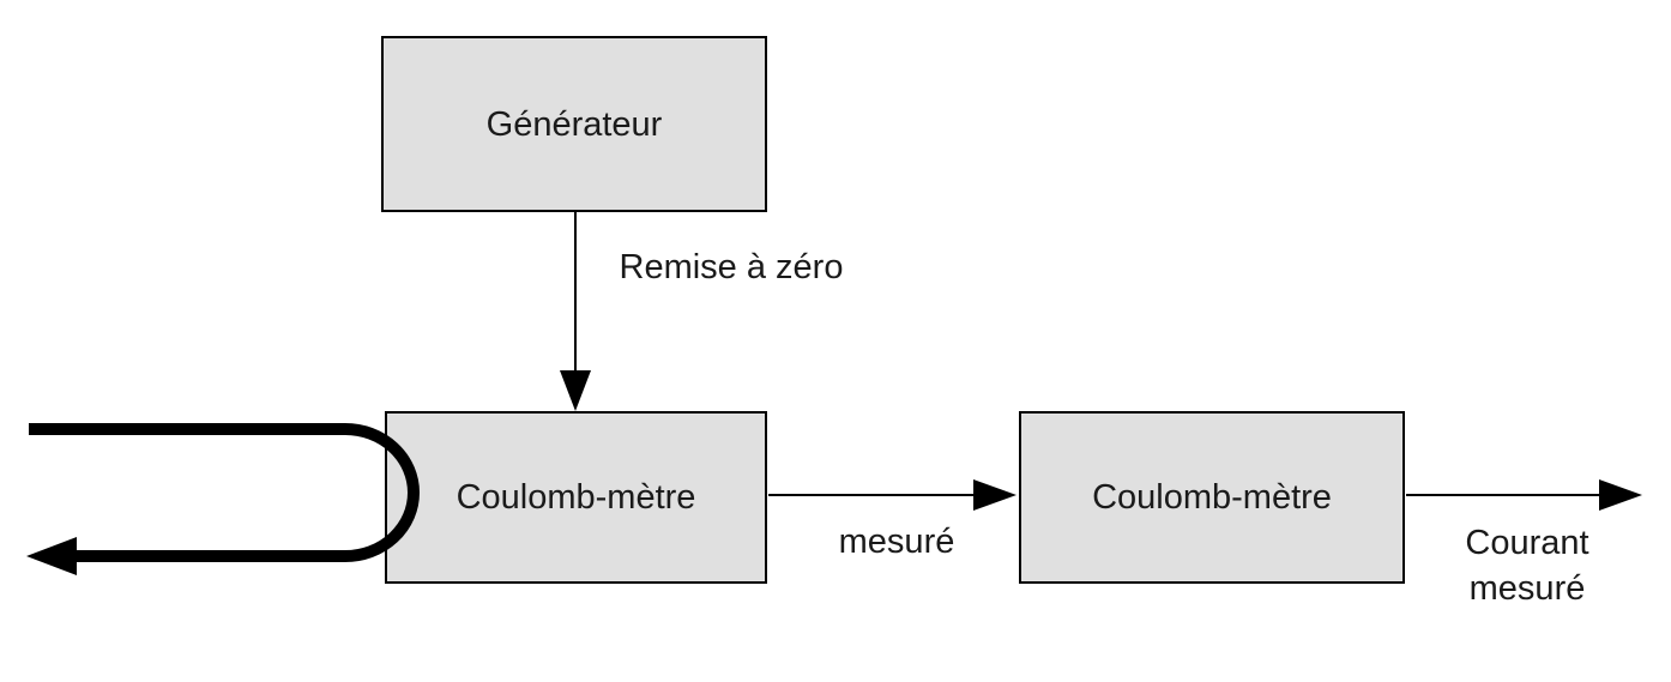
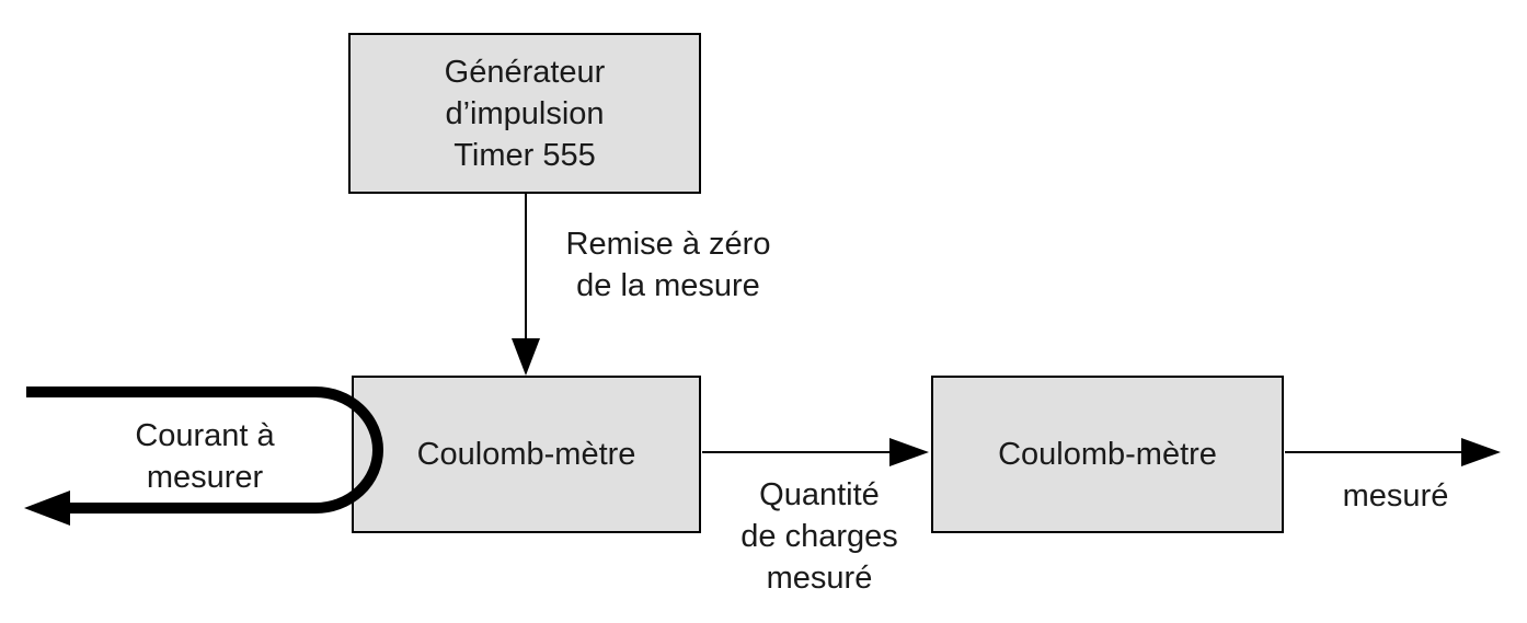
  Générateur
+ d’impulsion
+ Timer 555
  Coulomb-mètre
  Coulomb-mètre
  Remise à zéro
+ de la mesure
+ Courant à
+ mesurer
+ Quantité
+ de charges
  mesuré
- Courant
  mesuré
